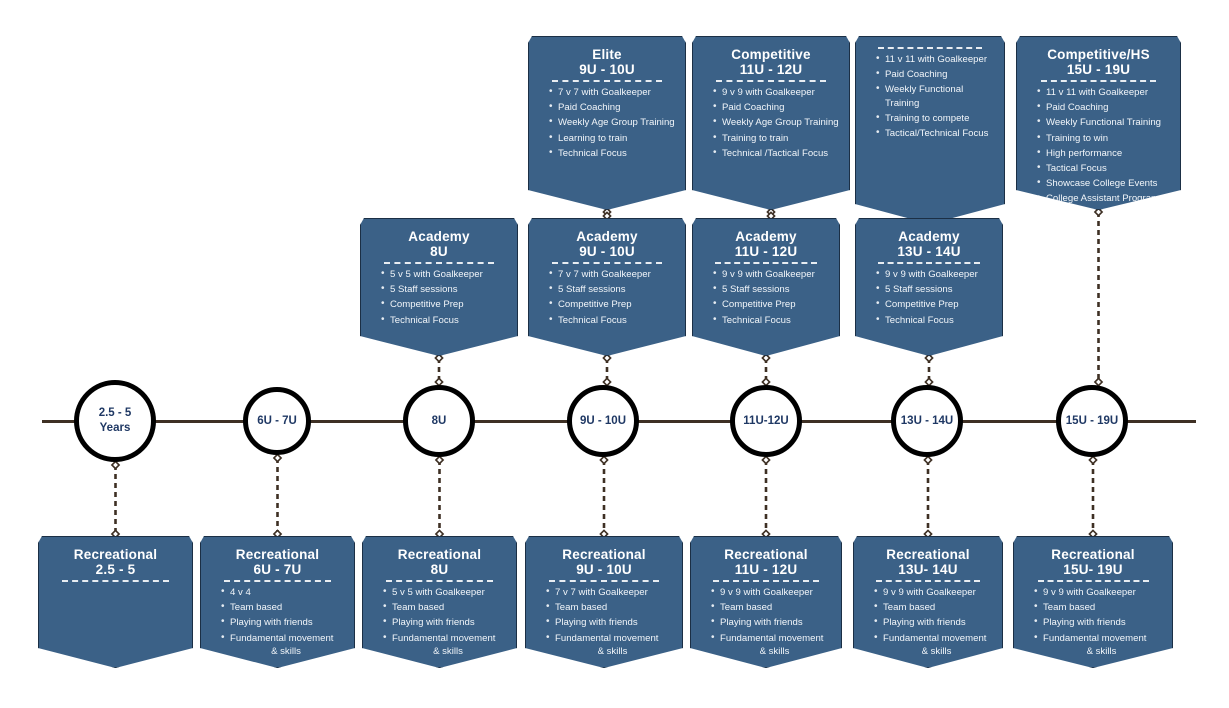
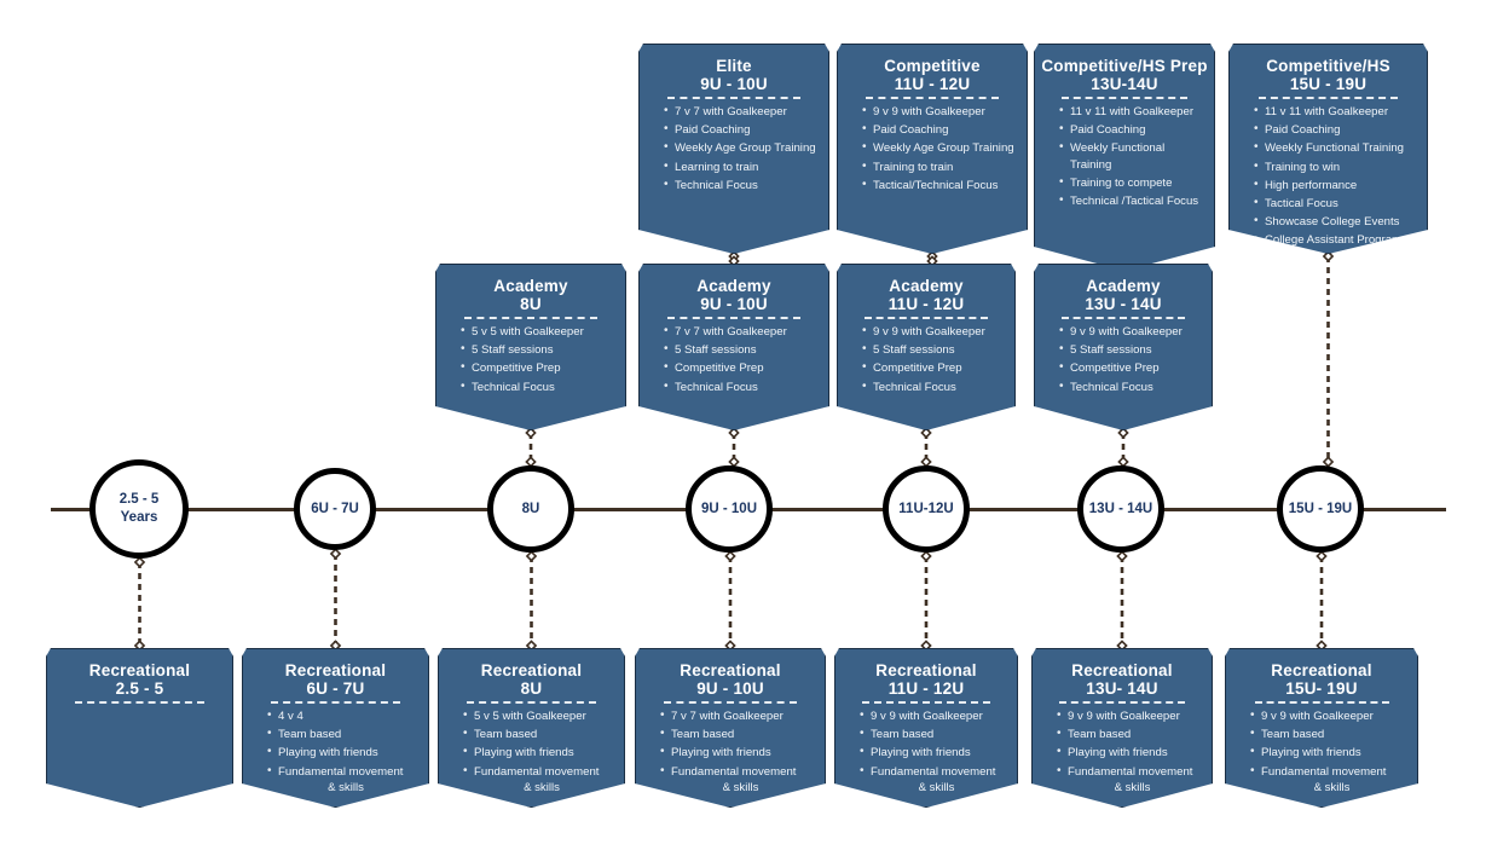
  Elite
  9U - 10U
  7 v 7 with Goalkeeper
  Paid Coaching
  Weekly Age Group Training
  Learning to train
  Technical Focus
  Competitive
  11U - 12U
  9 v 9 with Goalkeeper
  Paid Coaching
  Weekly Age Group Training
  Training to train
- Technical /Tactical Focus
+ Tactical/Technical Focus
+ Competitive/HS Prep
+ 13U-14U
  11 v 11 with Goalkeeper
  Paid Coaching
  Weekly Functional Training
  Training to compete
- Tactical/Technical Focus
+ Technical /Tactical Focus
  Competitive/HS
  15U - 19U
  11 v 11 with Goalkeeper
  Paid Coaching
  Weekly Functional Training
  Training to win
  High performance
  Tactical Focus
  Showcase College Events
  ollege Assistant Progr
  Academy
  8U
  5 v 5 with Goalkeeper
  5 Staff sessions
  Competitive Prep
  Technical Focus
  Academy
  9U - 10U
  7 v 7 with Goalkeeper
  5 Staff sessions
  Competitive Prep
  Technical Focus
  Academy
  11U - 12U
  9 v 9 with Goalkeeper
  5 Staff sessions
  Competitive Prep
  Technical Focus
  Academy
  13U - 14U
  9 v 9 with Goalkeeper
  5 Staff sessions
  Competitive Prep
  Technical Focus
  2.5 - 5
  Years
  6U - 7U
  8U
  9U - 10U
  11U-12U
  13U - 14U
  15U - 19U
  Recreational
  2.5 - 5
  Recreational
  6U - 7U
  4 v 4
  Team based
  Playing with friends
  Fundamental movement
  & skills
  Recreational
  8U
  5 v 5 with Goalkeeper
  Team based
  Playing with friends
  Fundamental movement
  & skills
  Recreational
  9U - 10U
  7 v 7 with Goalkeeper
  Team based
  Playing with friends
  Fundamental movement
  & skills
  Recreational
  11U - 12U
  9 v 9 with Goalkeeper
  Team based
  Playing with friends
  Fundamental movement
  & skills
  Recreational
  13U- 14U
  9 v 9 with Goalkeeper
  Team based
  Playing with friends
  Fundamental movement
  & skills
  Recreational
  15U- 19U
  9 v 9 with Goalkeeper
  Team based
  Playing with friends
  Fundamental movement
  & skills
